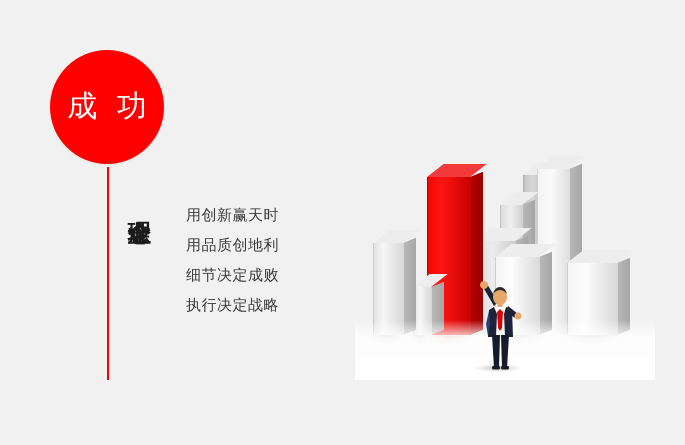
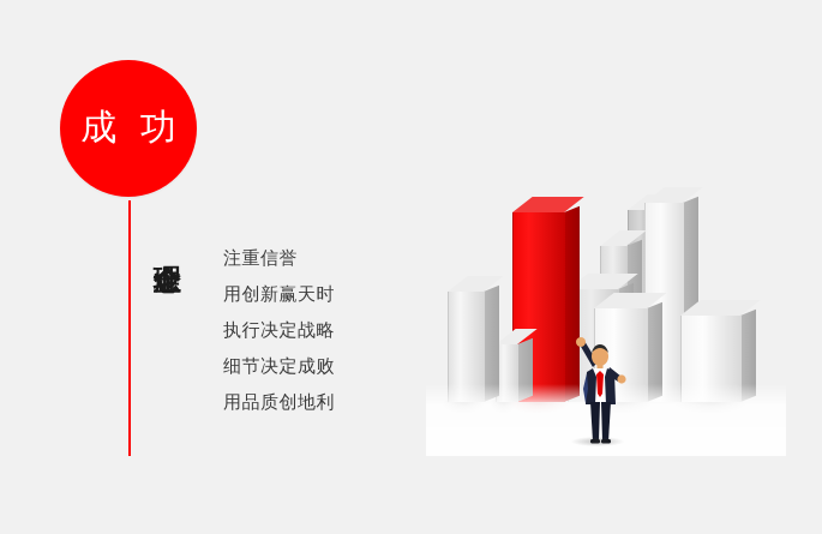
  成 功
+ 注重信誉
  用创新赢天时
- 用品质创地利
+ 执行决定战略
  细节决定成败
- 执行决定战略
+ 用品质创地利
